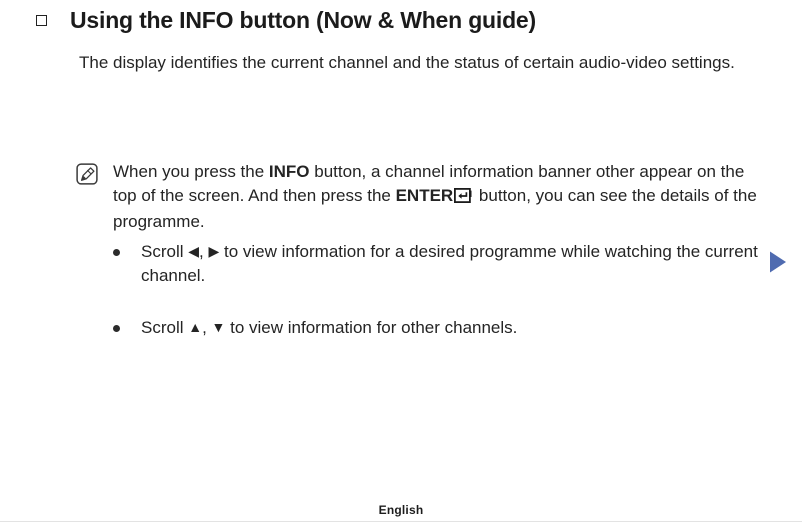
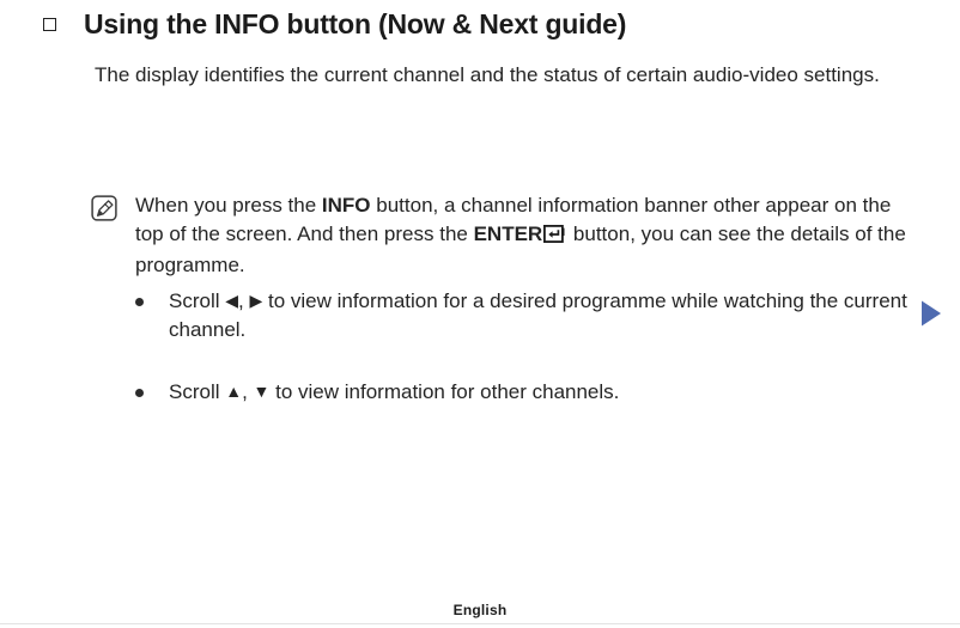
- Using the INFO button (Now & When guide)
+ Using the INFO button (Now & Next guide)
  The display identifies the current channel and the status of certain audio-video settings.
  When you press the INFO button, a channel information banner other appear on the top of the screen. And then press the ENTER button, you can see the details of the programme.
  Scroll ◀, ▶ to view information for a desired programme while watching the current channel.
  Scroll ▲, ▼ to view information for other channels.
  English
